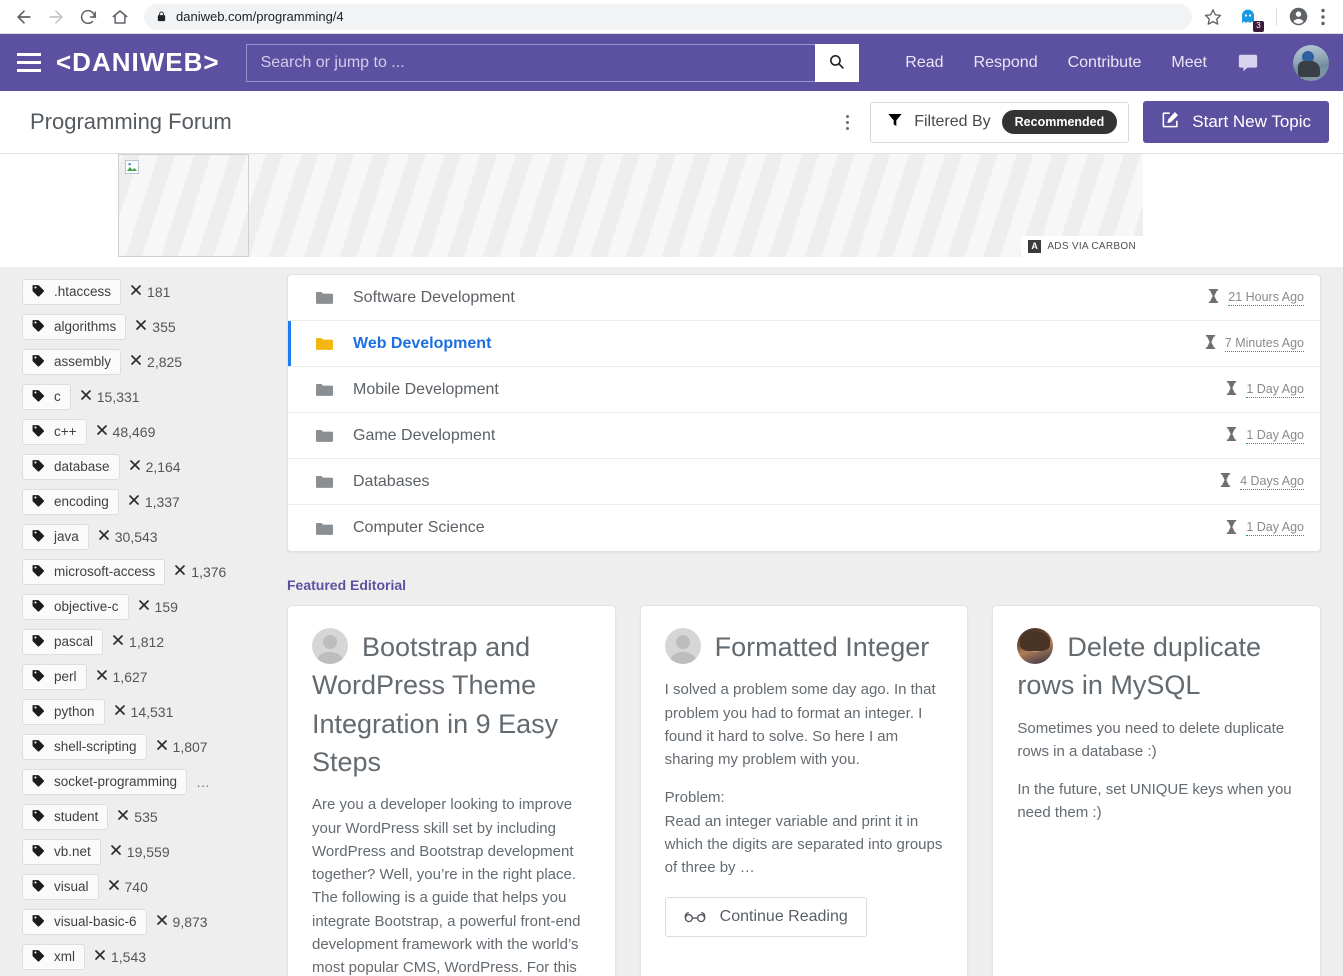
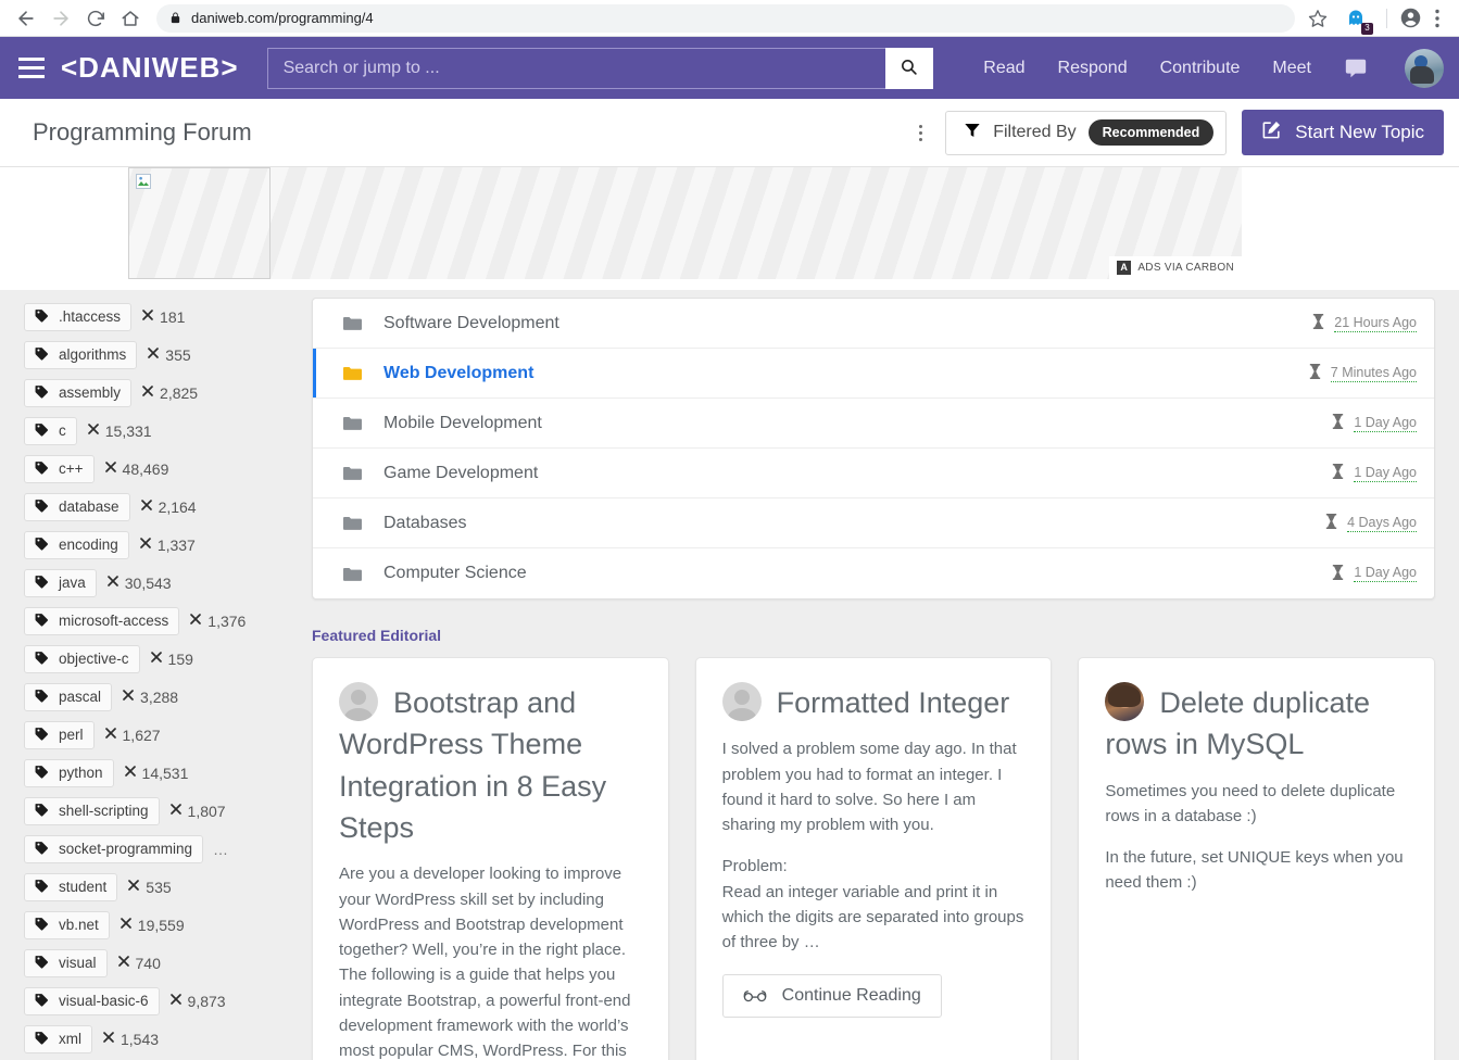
  daniweb.com/programming/4
  3
  <DANIWEB>
  Search or jump to ...
  Read
  Respond
  Contribute
  Meet
  Programming Forum
  Filtered By
  Recommended
  Start New Topic
  A
  ADS VIA CARBON
  .htaccess
  181
  algorithms
  355
  assembly
  2,825
  c
  15,331
  c++
  48,469
  database
  2,164
  encoding
  1,337
  java
  30,543
  microsoft-access
  1,376
  objective-c
  159
  pascal
- 1,812
+ 3,288
  perl
  1,627
  python
  14,531
  shell-scripting
  1,807
  socket-programming
  …
  student
  535
  vb.net
  19,559
  visual
  740
  visual-basic-6
  9,873
  xml
  1,543
  Software Development
  21 Hours Ago
  Web Development
  7 Minutes Ago
  Mobile Development
  1 Day Ago
  Game Development
  1 Day Ago
  Databases
  4 Days Ago
  Computer Science
  1 Day Ago
  Featured Editorial
- Bootstrap and WordPress Theme Integration in 9 Easy Steps
+ Bootstrap and WordPress Theme Integration in 8 Easy Steps
  Are you a developer looking to improve your WordPress skill set by including WordPress and Bootstrap development together? Well, you’re in the right place. The following is a guide that helps you integrate Bootstrap, a powerful front-end development framework with the world’s most popular CMS, WordPress. For this
  Formatted Integer
  I solved a problem some day ago. In that problem you had to format an integer. I found it hard to solve. So here I am sharing my problem with you.
  Problem:
  Read an integer variable and print it in which the digits are separated into groups of three by …
  Continue Reading
  Delete duplicate rows in MySQL
  Sometimes you need to delete duplicate rows in a database :)
  In the future, set UNIQUE keys when you need them :)
